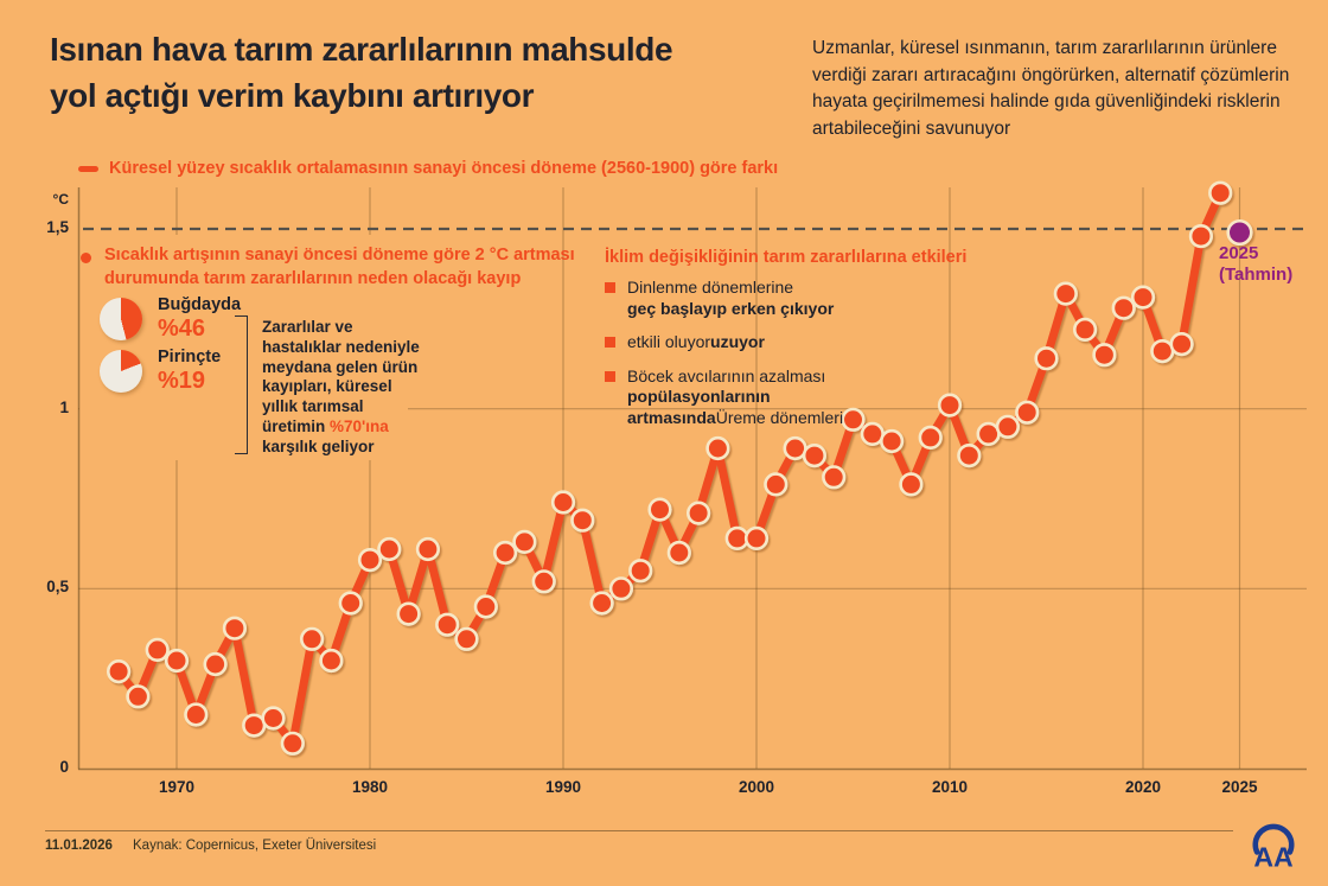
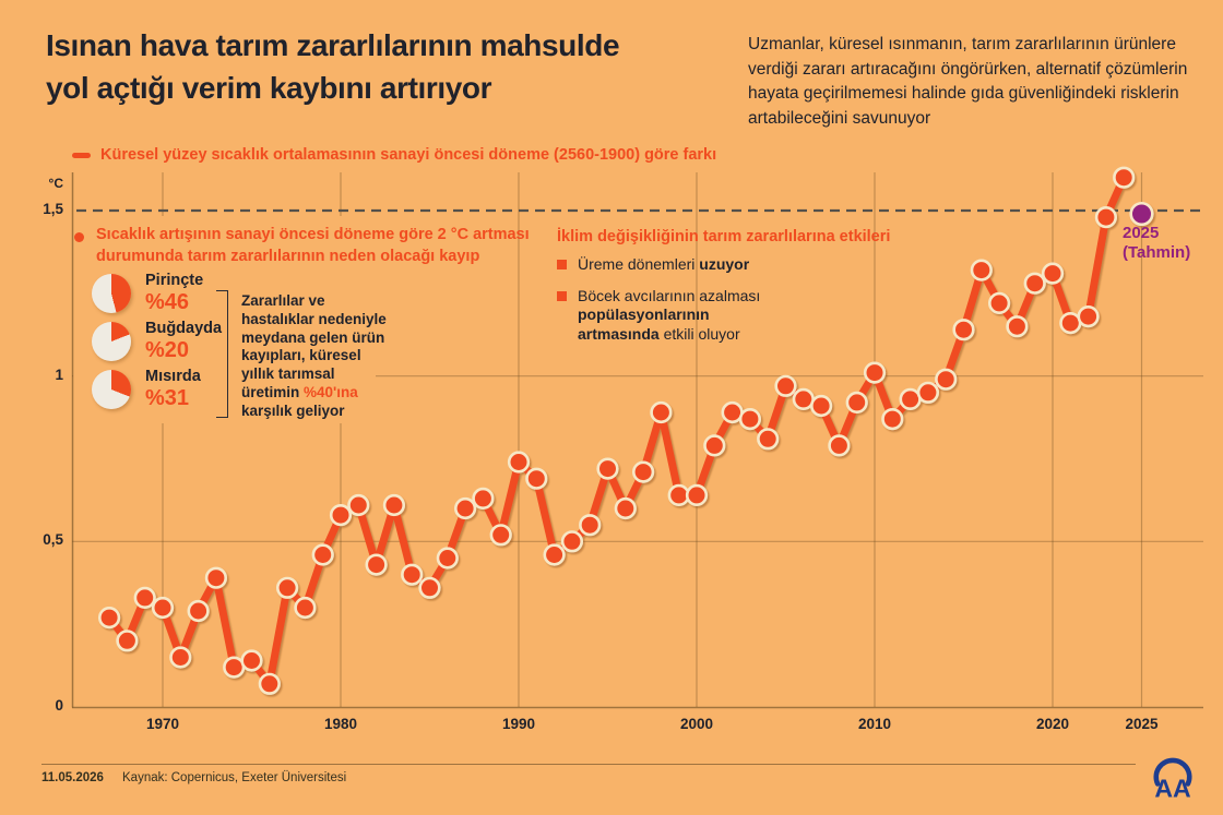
  Isınan hava tarım zararlılarının mahsulde
  yol açtığı verim kaybını artırıyor
  Uzmanlar, küresel ısınmanın, tarım zararlılarının ürünlere verdiği zararı artıracağını öngörürken, alternatif çözümlerin hayata geçirilmemesi halinde gıda güvenliğindeki risklerin artabileceğini savunuyor
  Küresel yüzey sıcaklık ortalamasının sanayi öncesi döneme (2560-1900) göre farkı
  1970
  1980
  1990
  2000
  2010
  2020
  2025
  0
  0,5
  1
  1,5
  °C
  Sıcaklık artışının sanayi öncesi döneme göre 2 °C artması durumunda tarım zararlılarının neden olacağı kayıp
- Buğdayda
+ Pirinçte
  %46
- Pirinçte
+ Buğdayda
- %19
+ %20
+ Mısırda
+ %31
  Zararlılar ve
  hastalıklar nedeniyle
  meydana gelen ürün
  kayıpları, küresel
  yıllık tarımsal
- üretimin %70'ına
+ üretimin %40'ına
  karşılık geliyor
  İklim değişikliğinin tarım zararlılarına etkileri
- Dinlenme dönemlerine
- geç başlayıp erken çıkıyor
- etkili oluyoruzuyor
+ Üreme dönemleri uzuyor
  Böcek avcılarının azalması
  popülasyonlarının
- artmasındaÜreme dönemleri
+ artmasında etkili oluyor
  2025
  (Tahmin)
- 11.01.2026
+ 11.05.2026
  Kaynak: Copernicus, Exeter Üniversitesi
  AA
